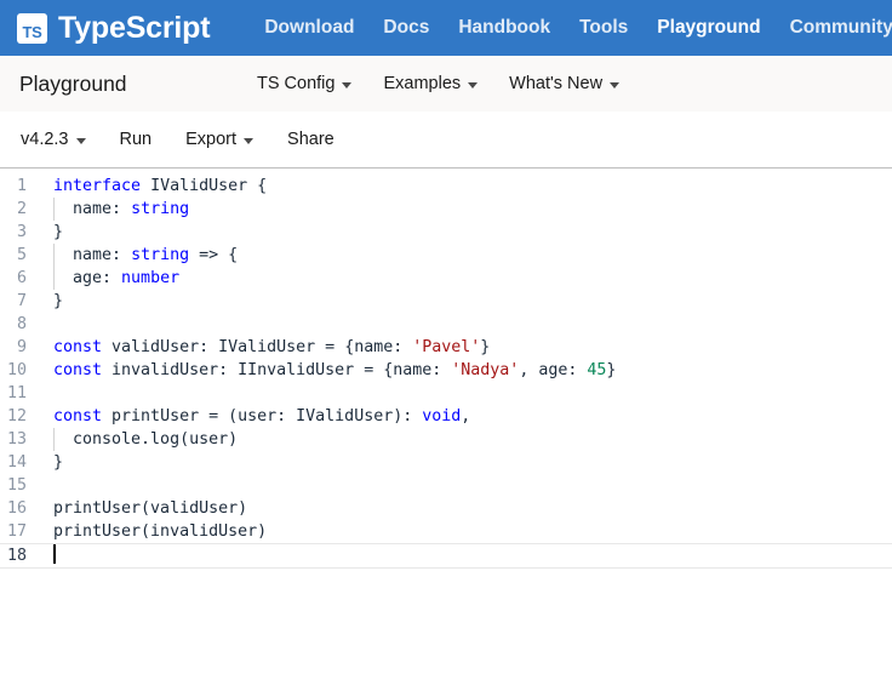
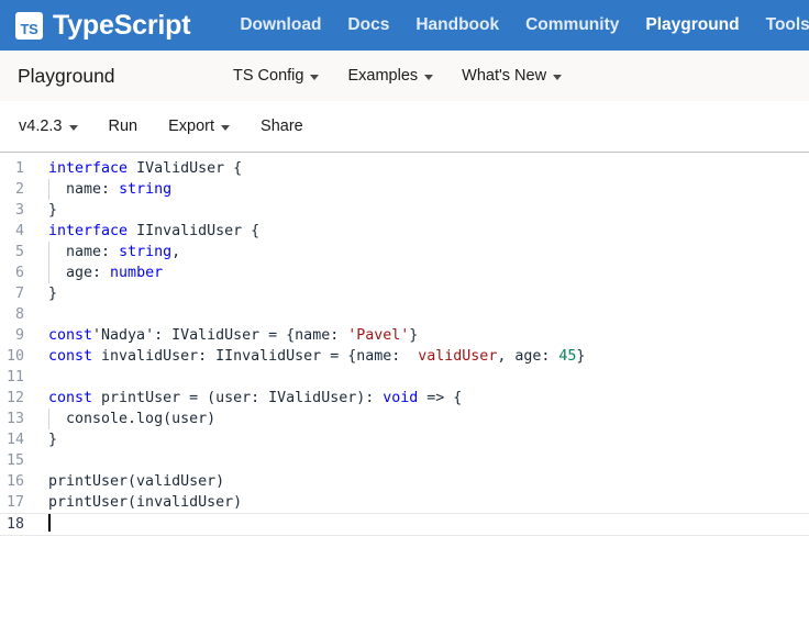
  TS
  TypeScript
  Download
  Docs
  Handbook
- Tools
+ Community
  Playground
- Community
+ Tools
  Playground
  TS Config
  Examples
  What's New
  v4.2.3
  Run
  Export
  Share
  1
  interface IValidUser {
  2
  name: string
  3
  }
+ 4
+ interface IInvalidUser {
  5
- name: string => {
+ name: string,
  6
  age: number
  7
  }
  8
  9
- const validUser: IValidUser = {name: 'Pavel'}
+ const'Nadya': IValidUser = {name: 'Pavel'}
  10
- const invalidUser: IInvalidUser = {name: 'Nadya', age: 45}
+ const invalidUser: IInvalidUser = {name: validUser, age: 45}
  11
  12
- const printUser = (user: IValidUser): void,
+ const printUser = (user: IValidUser): void => {
  13
  console.log(user)
  14
  }
  15
  16
  printUser(validUser)
  17
  printUser(invalidUser)
  18
